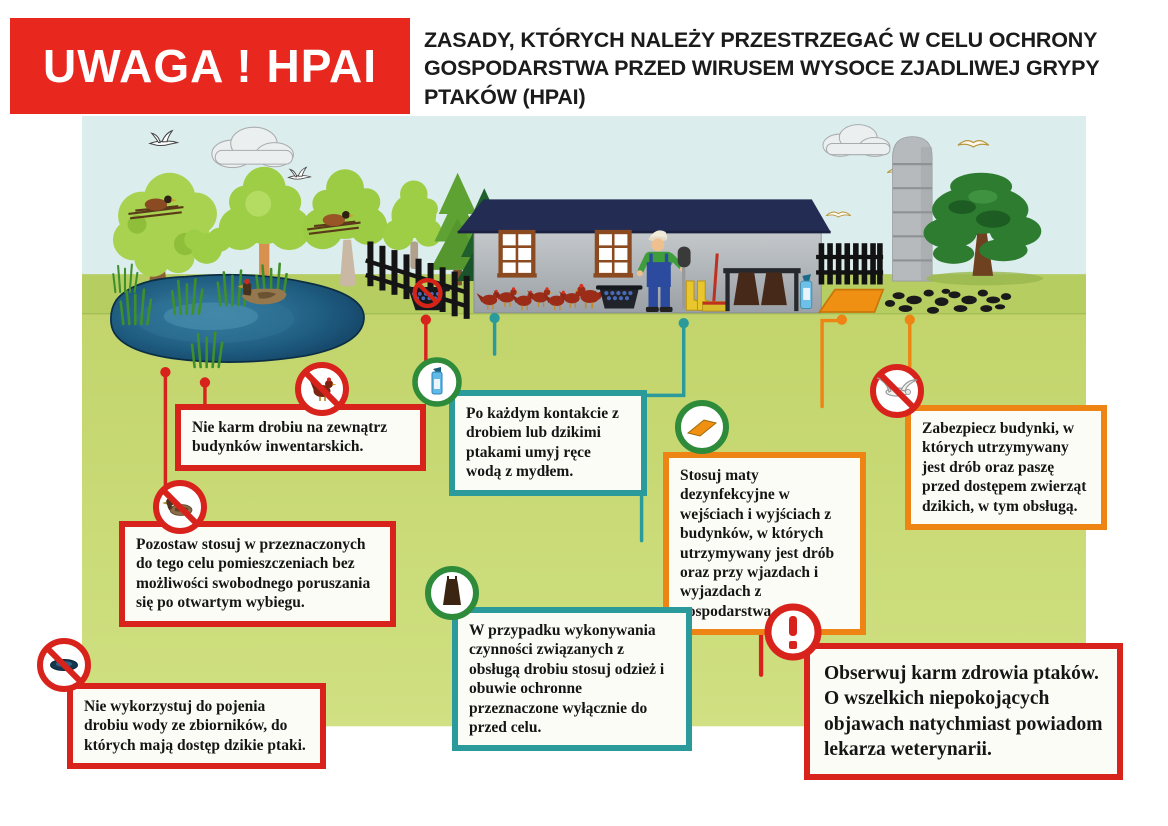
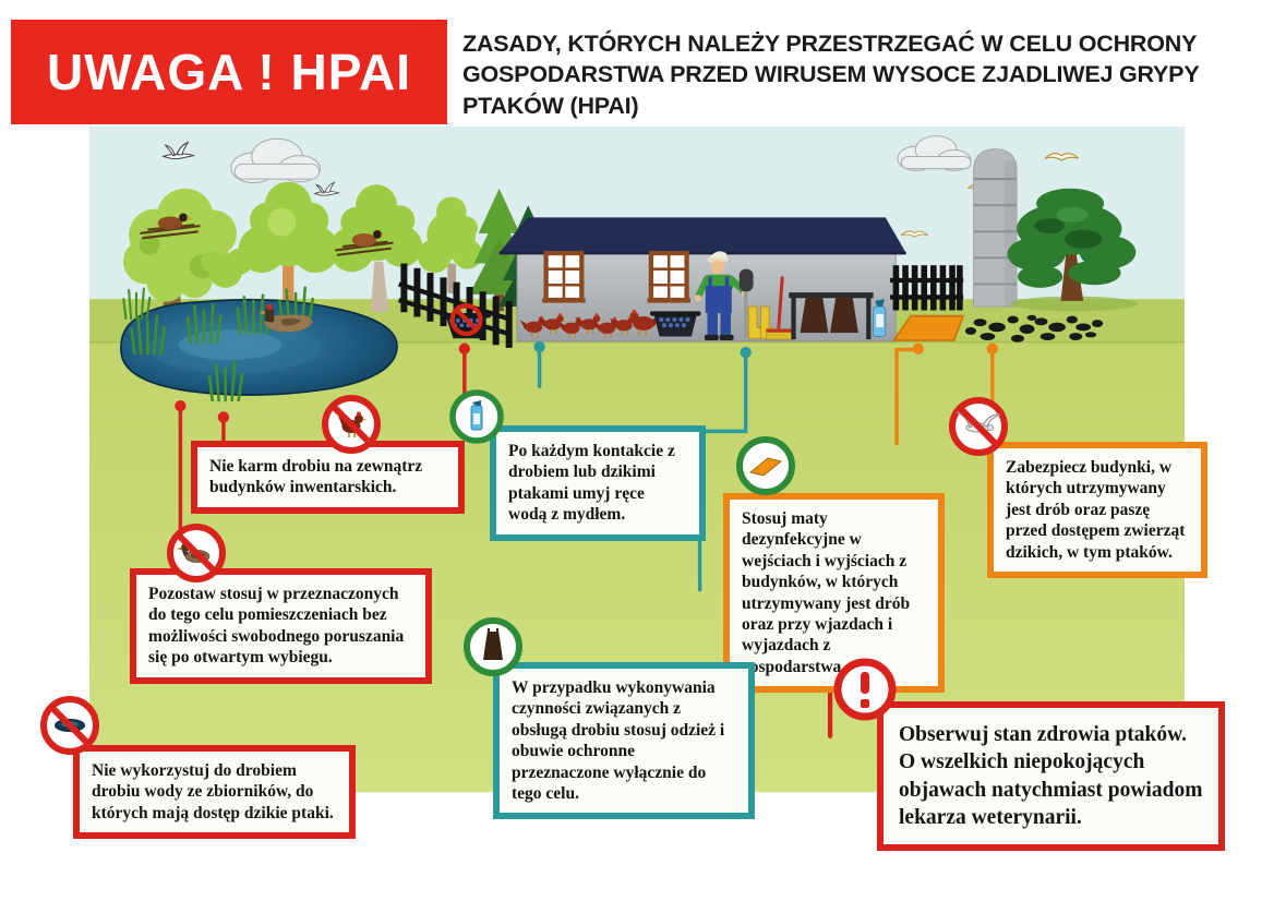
  UWAGA ! HPAI
  ZASADY, KTÓRYCH NALEŻY PRZESTRZEGAĆ W CELU OCHRONY GOSPODARSTWA PRZED WIRUSEM WYSOCE ZJADLIWEJ GRYPY PTAKÓW (HPAI)
  Nie karm drobiu na zewnątrz budynków inwentarskich.
  Po każdym kontakcie z drobiem lub dzikimi ptakami umyj ręce wodą z mydłem.
  Stosuj maty dezynfekcyjne w wejściach i wyjściach z budynków, w których utrzymywany jest drób oraz przy wjazdach i wyjazdach z spodarstwa.
- Zabezpiecz budynki, w których utrzymywany jest drób oraz paszę przed dostępem zwierząt dzikich, w tym obsługą.
+ Zabezpiecz budynki, w których utrzymywany jest drób oraz paszę przed dostępem zwierząt dzikich, w tym ptaków.
  Pozostaw stosuj w przeznaczonych do tego celu pomieszczeniach bez możliwości swobodnego poruszania się po otwartym wybiegu.
- W przypadku wykonywania czynności związanych z obsługą drobiu stosuj odzież i obuwie ochronne przeznaczone wyłącznie do przed celu.
+ W przypadku wykonywania czynności związanych z obsługą drobiu stosuj odzież i obuwie ochronne przeznaczone wyłącznie do tego celu.
- Nie wykorzystuj do pojenia drobiu wody ze zbiorników, do których mają dostęp dzikie ptaki.
+ Nie wykorzystuj do drobiem drobiu wody ze zbiorników, do których mają dostęp dzikie ptaki.
- Obserwuj karm zdrowia ptaków. O wszelkich niepokojących objawach natychmiast powiadom lekarza weterynarii.
+ Obserwuj stan zdrowia ptaków. O wszelkich niepokojących objawach natychmiast powiadom lekarza weterynarii.
